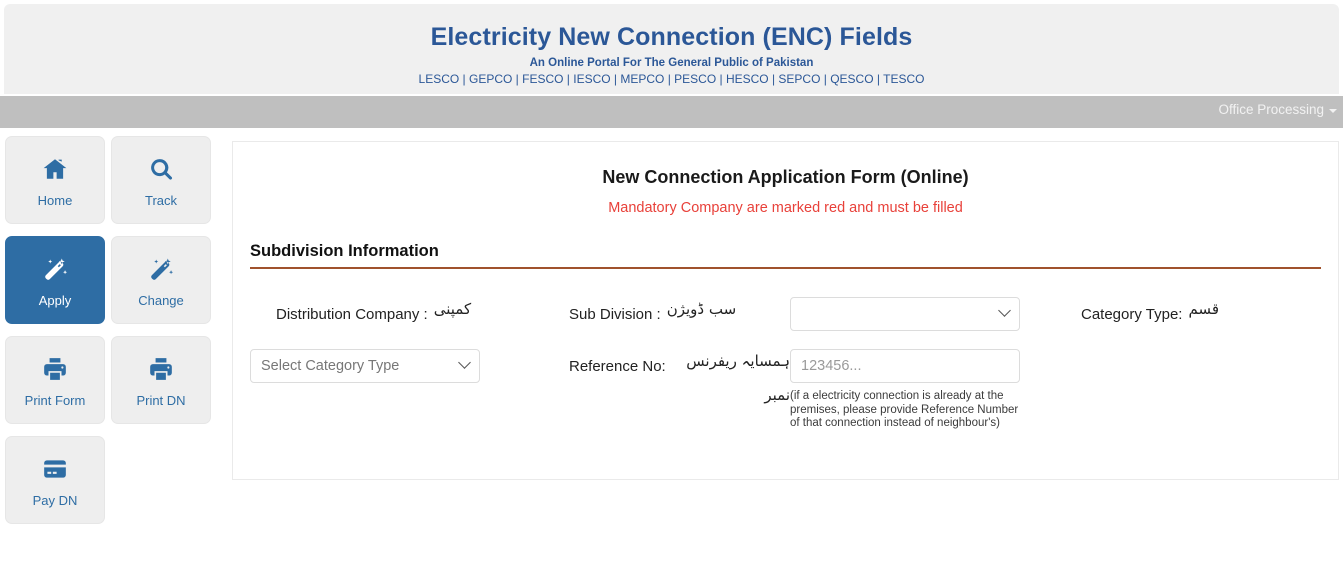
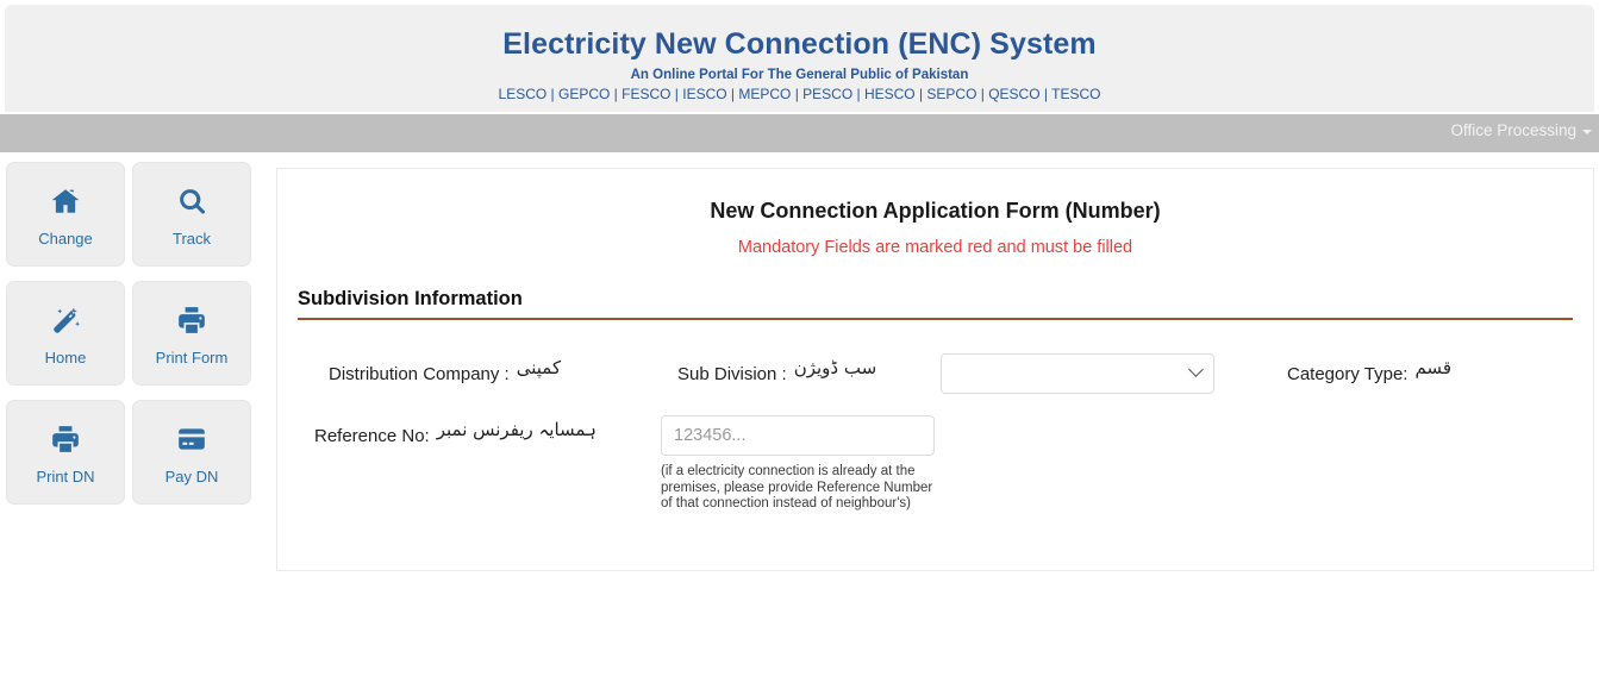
- Electricity New Connection (ENC) Fields
+ Electricity New Connection (ENC) System
  An Online Portal For The General Public of Pakistan
  LESCO | GEPCO | FESCO | IESCO | MEPCO | PESCO | HESCO | SEPCO | QESCO | TESCO
  Office Processing
- Home
+ Change
  Track
- Apply
- Change
+ Home
  Print Form
  Print DN
  Pay DN
- New Connection Application Form (Online)
+ New Connection Application Form (Number)
- Mandatory Company are marked red and must be filled
+ Mandatory Fields are marked red and must be filled
  Subdivision Information
  Distribution Company :
  کمپنی
  Sub Division :
  سب ڈویژن
  Category Type:
  قسم
- Select Category Type
  Reference No:
  ہمسایہ ریفرنس نمبر
  123456...
  (if a electricity connection is already at the premises, please provide Reference Number of that connection instead of neighbour's)
